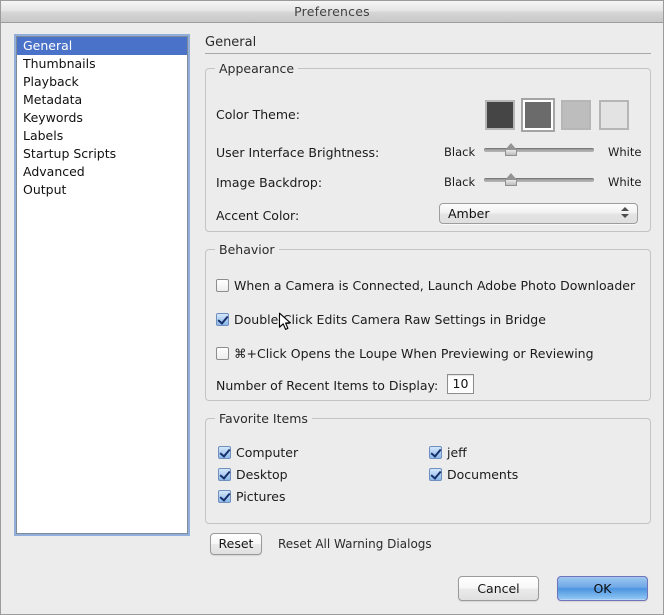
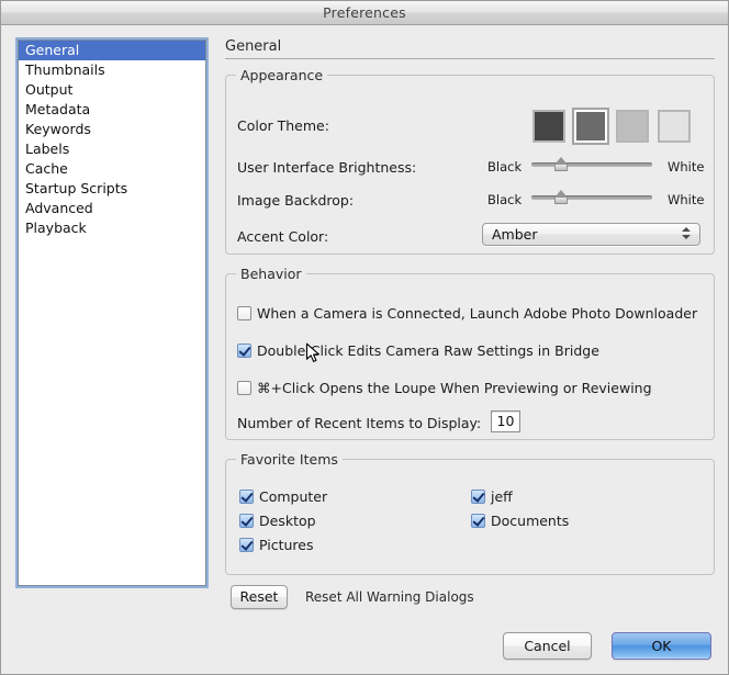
  Preferences
  General
  Thumbnails
- Playback
+ Output
  Metadata
  Keywords
  Labels
+ Cache
  Startup Scripts
  Advanced
- Output
+ Playback
  General
  Appearance
  Color Theme:
  User Interface Brightness:
  Black
  White
  Image Backdrop:
  Black
  White
  Accent Color:
  Amber
  Behavior
  When a Camera is Connected, Launch Adobe Photo Downloader
  Doublelick Edits Camera Raw Settings in Bridge
  ⌘+Click Opens the Loupe When Previewing or Reviewing
  Number of Recent Items to Display:
  10
  Favorite Items
  Computer
  Desktop
  Pictures
  jeff
  Documents
  Reset
  Reset All Warning Dialogs
  Cancel
  OK
